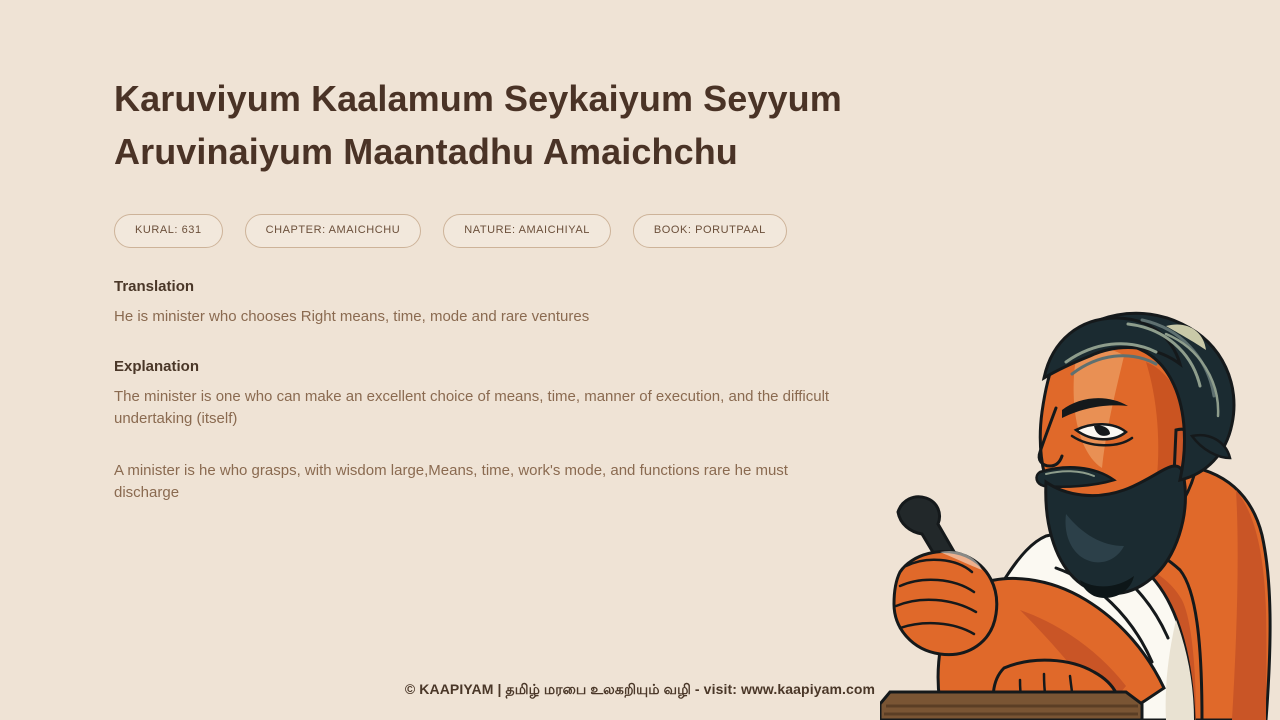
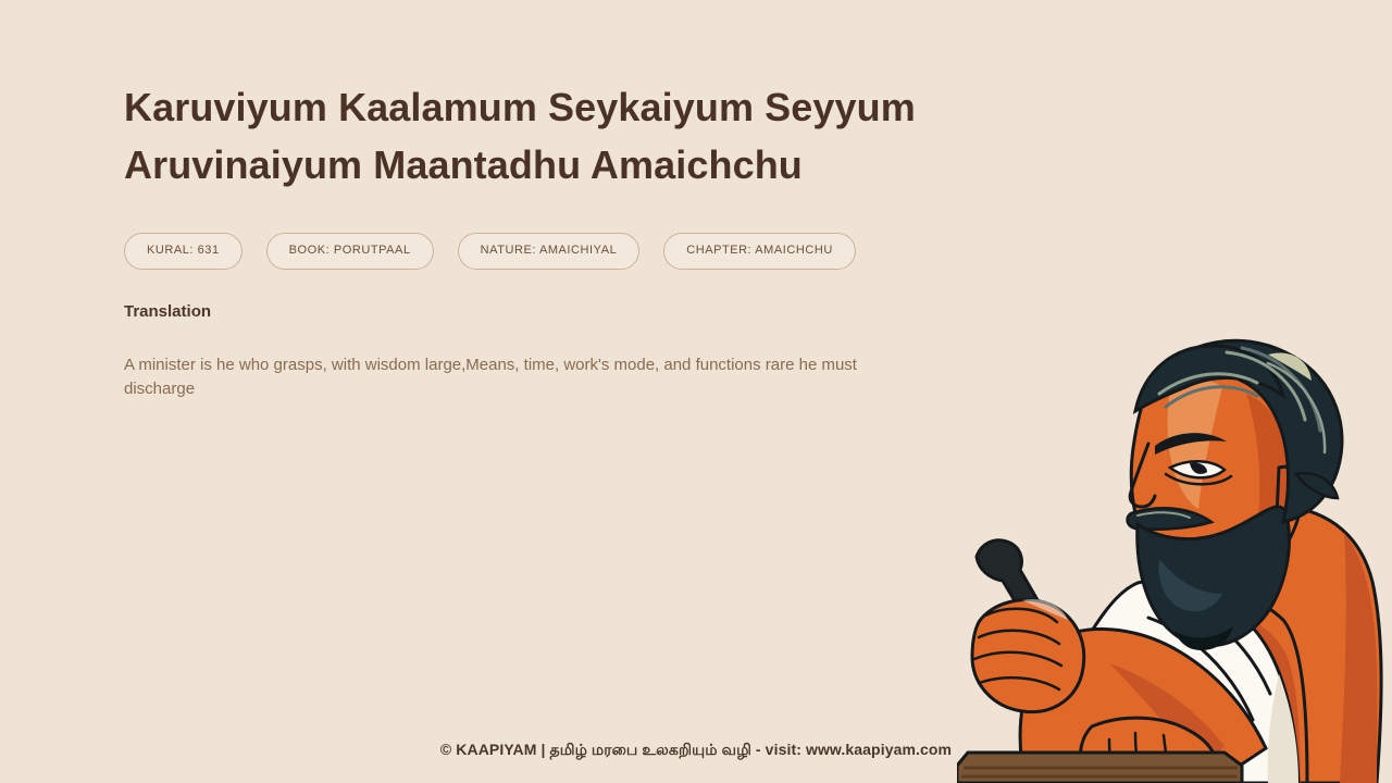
  Karuviyum Kaalamum Seykaiyum Seyyum Aruvinaiyum Maantadhu Amaichchu
  KURAL: 631
- CHAPTER: AMAICHCHU
+ BOOK: PORUTPAAL
  NATURE: AMAICHIYAL
- BOOK: PORUTPAAL
+ CHAPTER: AMAICHCHU
  Translation
- He is minister who chooses Right means, time, mode and rare ventures
- Explanation
- The minister is one who can make an excellent choice of means, time, manner of execution, and the difficult undertaking (itself)
  A minister is he who grasps, with wisdom large,Means, time, work's mode, and functions rare he must discharge
  © KAAPIYAM | தமிழ் மரபை உலகறியும் வழி - visit: www.kaapiyam.com
